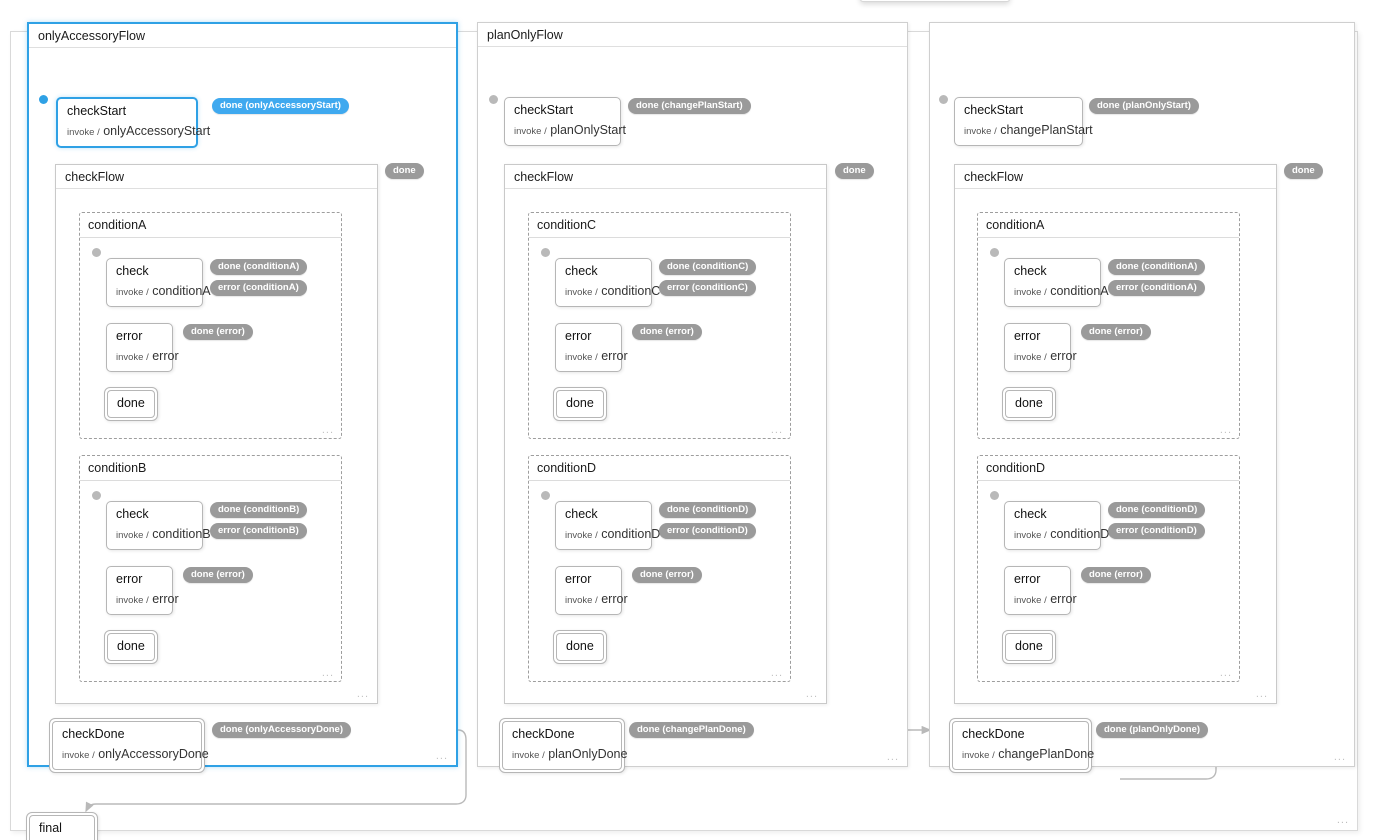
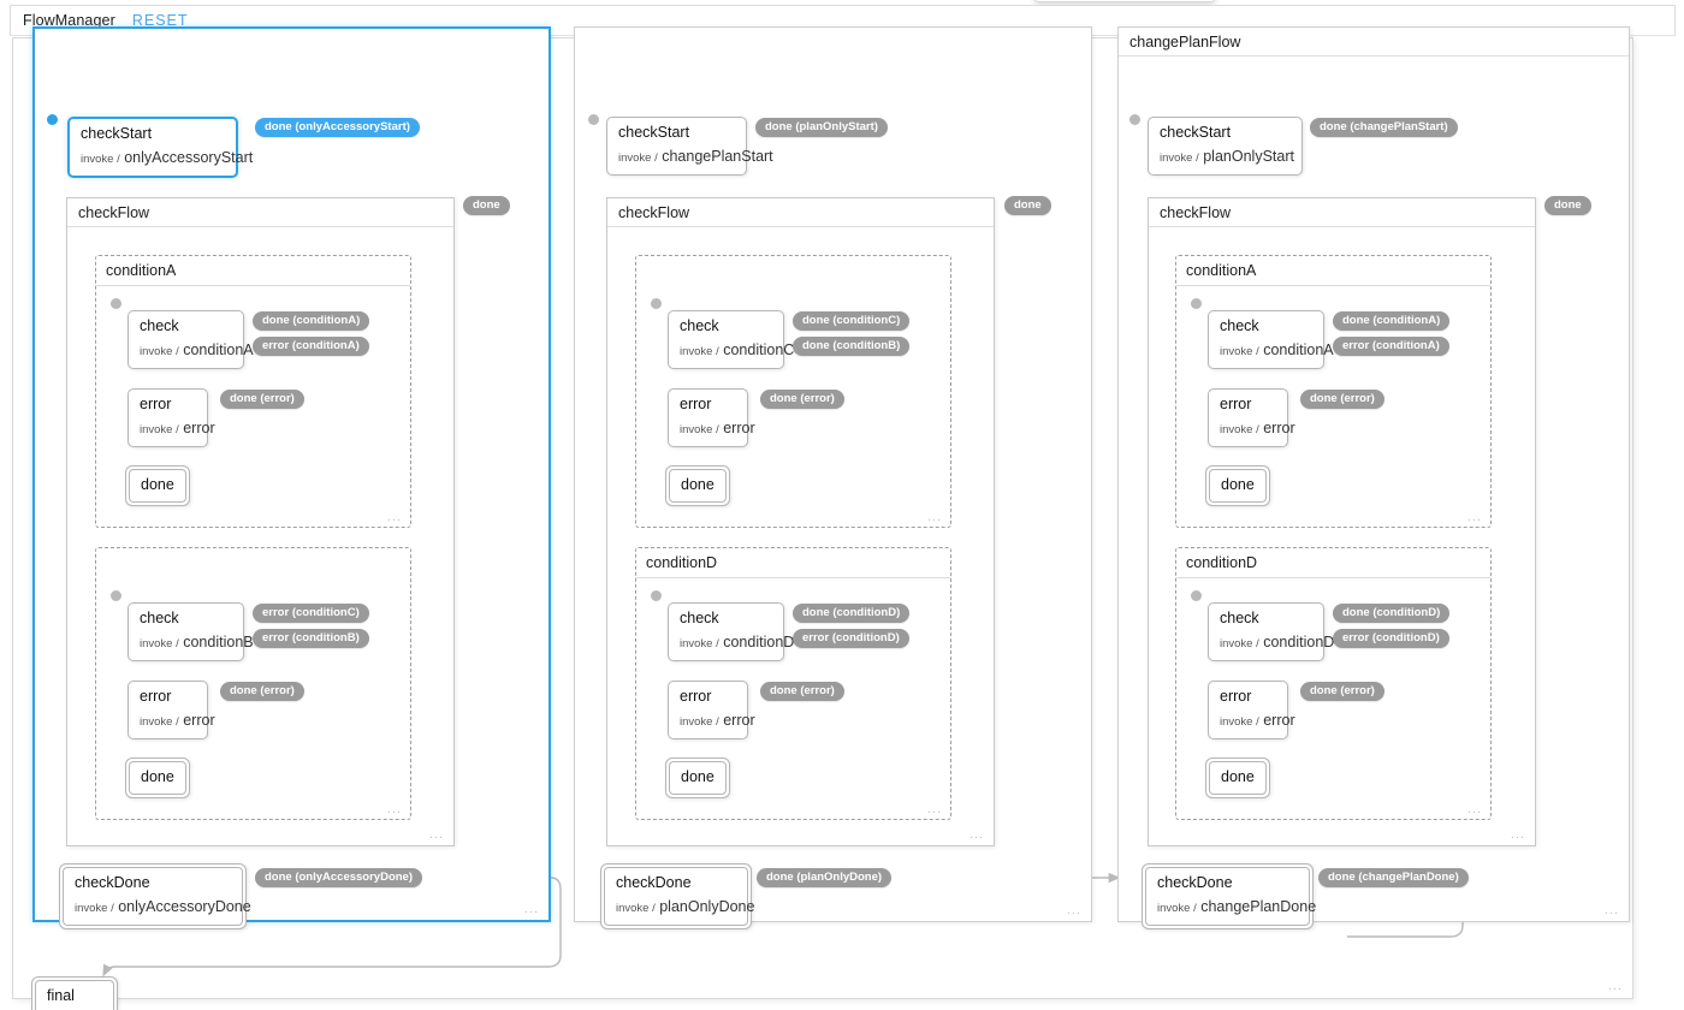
+ FlowManager
+ RESET
  ...
- onlyAccessoryFlow
  ...
  checkStart
  invoke / onlyAccessoryStart
  done (onlyAccessoryStart)
  checkFlow
  ...
  done
  conditionA
  ...
  check
  invoke / conditionA
  done (conditionA)
  error (conditionA)
  error
  invoke / error
  done (error)
  done
- conditionB
  ...
  check
  invoke / conditionB
- done (conditionB)
+ error (conditionC)
  error (conditionB)
  error
  invoke / error
  done (error)
  done
  checkDone
  invoke / onlyAccessoryDone
  done (onlyAccessoryDone)
- planOnlyFlow
  ...
  checkStart
- invoke / planOnlyStart
+ invoke / changePlanStart
- done (changePlanStart)
+ done (planOnlyStart)
  checkFlow
  ...
  done
- conditionC
  ...
  check
  invoke / conditionC
  done (conditionC)
- error (conditionC)
+ done (conditionB)
  error
  invoke / error
  done (error)
  done
  conditionD
  ...
  check
  invoke / conditionD
  done (conditionD)
  error (conditionD)
  error
  invoke / error
  done (error)
  done
  checkDone
  invoke / planOnlyDone
- done (changePlanDone)
+ done (planOnlyDone)
+ changePlanFlow
  ...
  checkStart
- invoke / changePlanStart
+ invoke / planOnlyStart
- done (planOnlyStart)
+ done (changePlanStart)
  checkFlow
  ...
  done
  conditionA
  ...
  check
  invoke / conditionA
  done (conditionA)
  error (conditionA)
  error
  invoke / error
  done (error)
  done
  conditionD
  ...
  check
  invoke / conditionD
  done (conditionD)
  error (conditionD)
  error
  invoke / error
  done (error)
  done
  checkDone
  invoke / changePlanDone
- done (planOnlyDone)
+ done (changePlanDone)
  final
